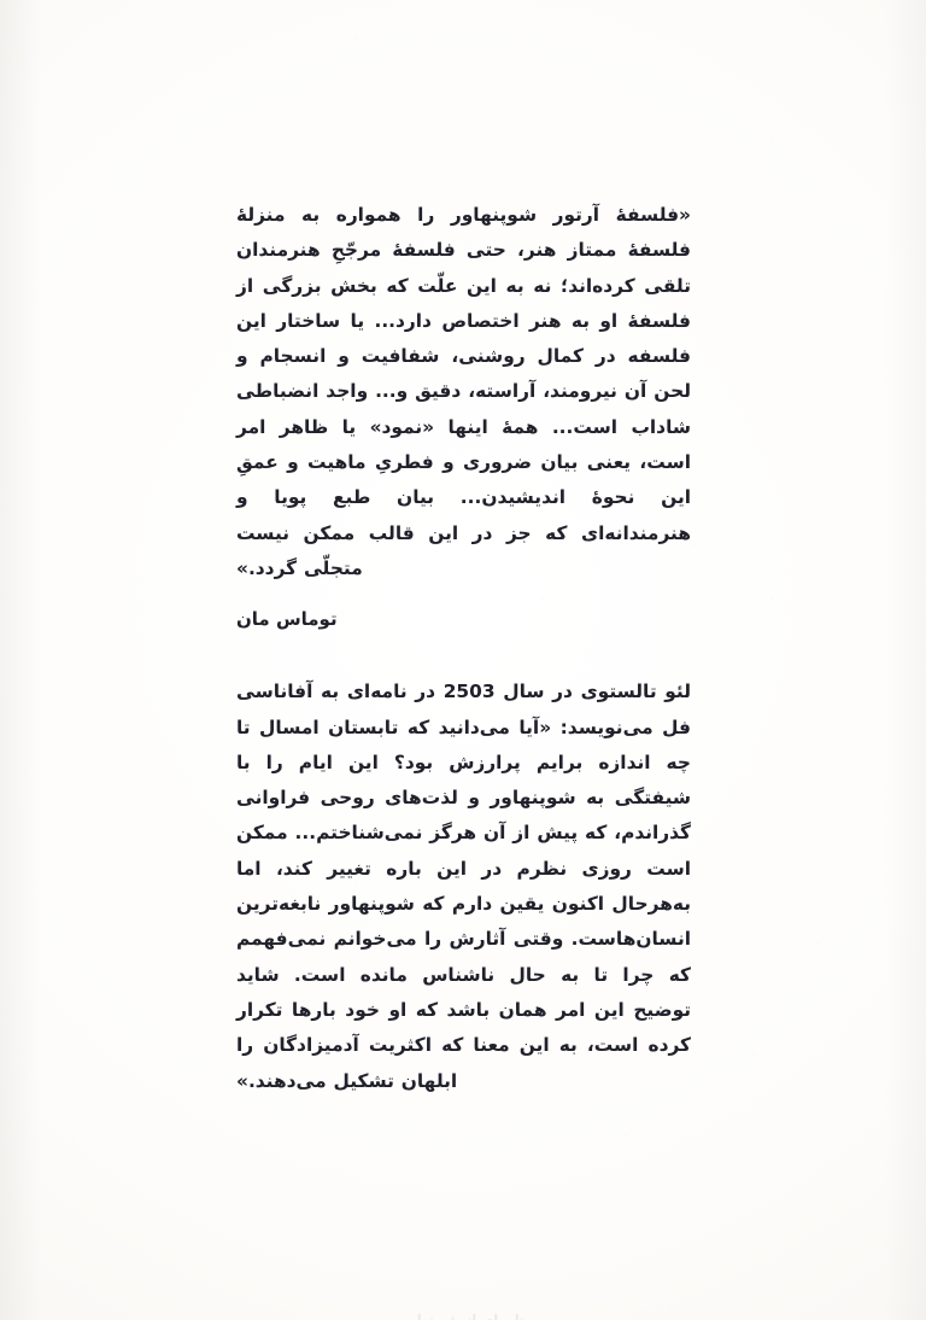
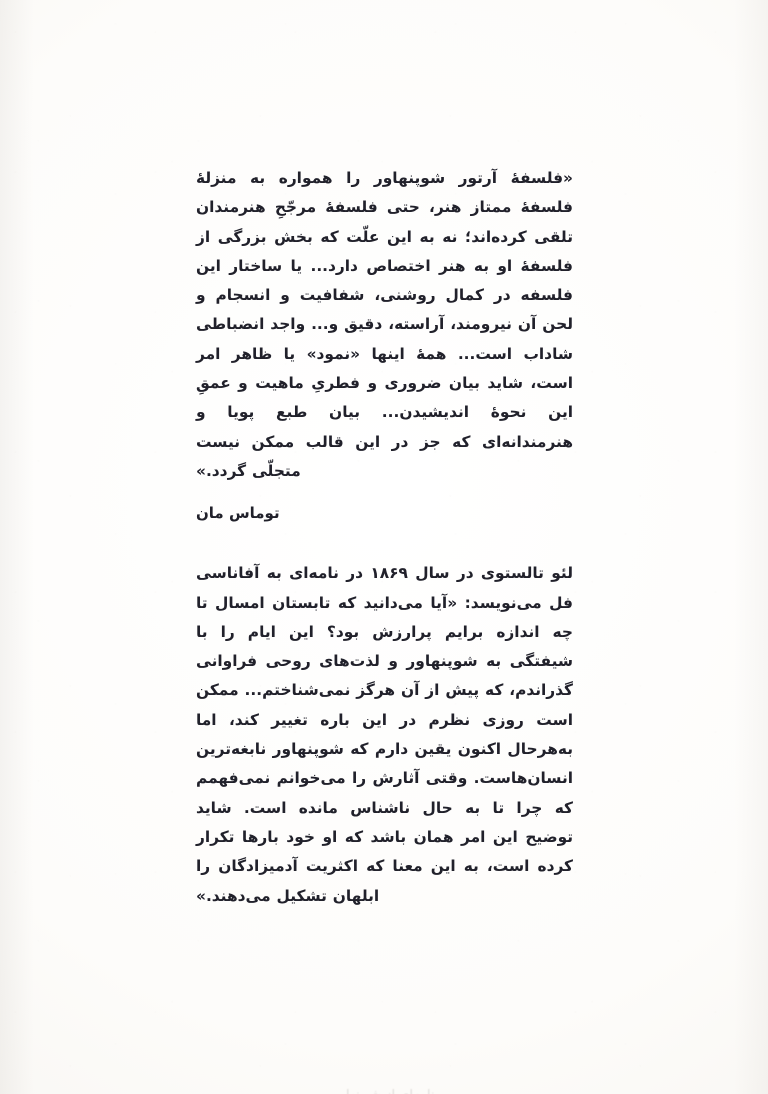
- «فلسفهٔ آرتور شوپنهاور را همواره به منزلهٔ فلسفهٔ ممتاز هنر، حتی فلسفهٔ مرجّحِ هنرمندان تلقی کرده‌اند؛ نه به این علّت که بخش بزرگی از فلسفهٔ او به هنر اختصاص دارد... یا ساختار این فلسفه در کمال روشنی، شفافیت و انسجام و لحن آن نیرومند، آراسته، دقیق و... واجد انضباطی شاداب است... همهٔ اینها «نمود» یا ظاهر امر است، یعنی بیان ضروری و فطریِ ماهیت و عمقِ این نحوهٔ اندیشیدن... بیان طبع پویا و هنرمندانه‌ای که جز در این قالب ممکن نیست متجلّی گردد.»
+ «فلسفهٔ آرتور شوپنهاور را همواره به منزلهٔ فلسفهٔ ممتاز هنر، حتی فلسفهٔ مرجّحِ هنرمندان تلقی کرده‌اند؛ نه به این علّت که بخش بزرگی از فلسفهٔ او به هنر اختصاص دارد... یا ساختار این فلسفه در کمال روشنی، شفافیت و انسجام و لحن آن نیرومند، آراسته، دقیق و... واجد انضباطی شاداب است... همهٔ اینها «نمود» یا ظاهر امر است، شاید بیان ضروری و فطریِ ماهیت و عمقِ این نحوهٔ اندیشیدن... بیان طبع پویا و هنرمندانه‌ای که جز در این قالب ممکن نیست متجلّی گردد.»
  توماس مان
- لئو تالستوی در سال 2503 در نامه‌ای به آفاناسی فل می‌نویسد: «آیا می‌دانید که تابستان امسال تا چه اندازه برایم پرارزش بود؟ این ایام را با شیفتگی به شوپنهاور و لذت‌های روحی فراوانی گذراندم، که پیش از آن هرگز نمی‌شناختم... ممکن است روزی نظرم در این باره تغییر کند، اما به‌هرحال اکنون یقین دارم که شوپنهاور نابغه‌ترین انسان‌هاست. وقتی آثارش را می‌خوانم نمی‌فهمم که چرا تا به حال ناشناس مانده است. شاید توضیح این امر همان باشد که او خود بارها تکرار کرده است، به این معنا که اکثریت آدمیزادگان را ابلهان تشکیل می‌دهند.»
+ لئو تالستوی در سال ۱۸۶۹ در نامه‌ای به آفاناسی فل می‌نویسد: «آیا می‌دانید که تابستان امسال تا چه اندازه برایم پرارزش بود؟ این ایام را با شیفتگی به شوپنهاور و لذت‌های روحی فراوانی گذراندم، که پیش از آن هرگز نمی‌شناختم... ممکن است روزی نظرم در این باره تغییر کند، اما به‌هرحال اکنون یقین دارم که شوپنهاور نابغه‌ترین انسان‌هاست. وقتی آثارش را می‌خوانم نمی‌فهمم که چرا تا به حال ناشناس مانده است. شاید توضیح این امر همان باشد که او خود بارها تکرار کرده است، به این معنا که اکثریت آدمیزادگان را ابلهان تشکیل می‌دهند.»
